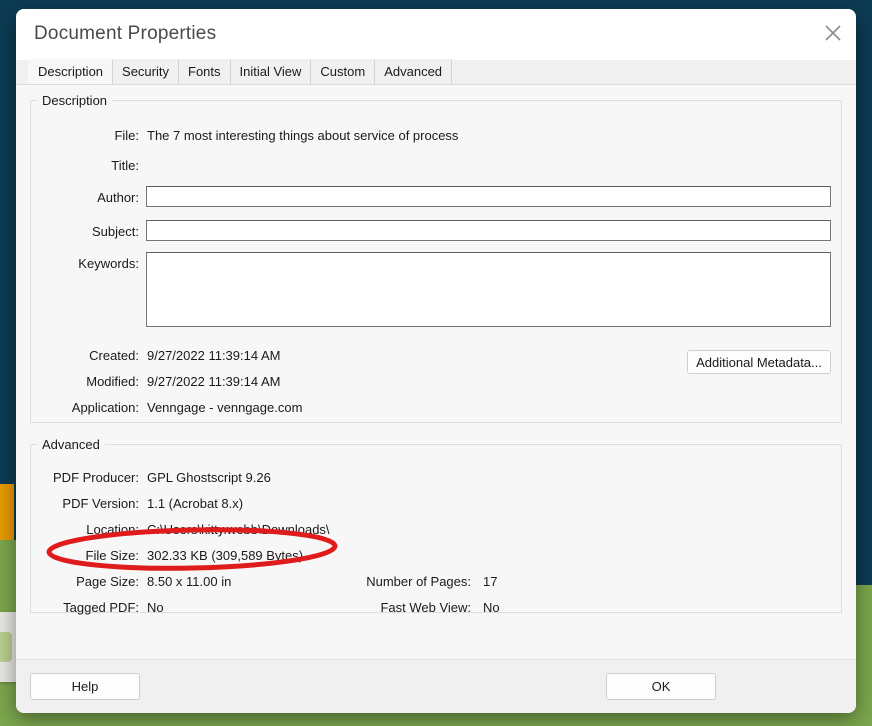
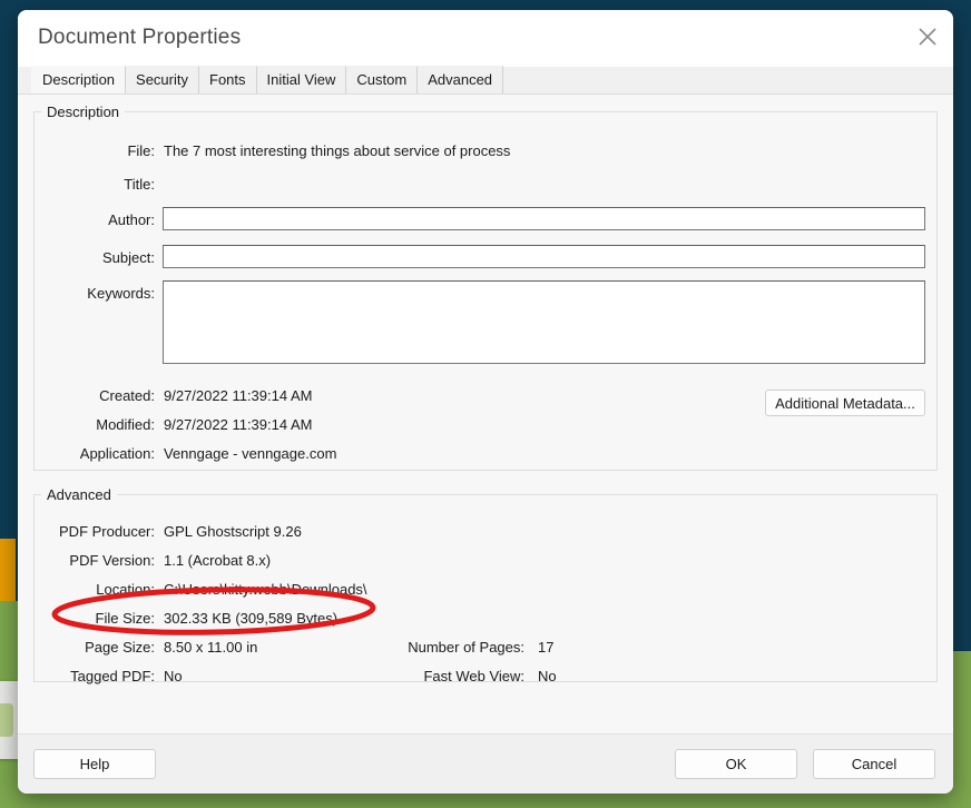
  Document Properties
  Description
  Security
  Fonts
  Initial View
  Custom
  Advanced
  Description
  File:
  The 7 most interesting things about service of process
  Title:
  Author:
  Subject:
  Keywords:
  Created:
  9/27/2022 11:39:14 AM
  Modified:
  9/27/2022 11:39:14 AM
  Application:
  Venngage - venngage.com
  Additional Metadata...
  Advanced
  PDF Producer:
  GPL Ghostscript 9.26
  PDF Version:
  1.1 (Acrobat 8.x)
  Location:
  File Size:
  302.33 KB (309,589 Bytes)
  Page Size:
  8.50 x 11.00 in
  Number of Pages:
  17
  Tagged PDF:
  No
  Fast Web View:
  No
  Help
  OK
+ Cancel
